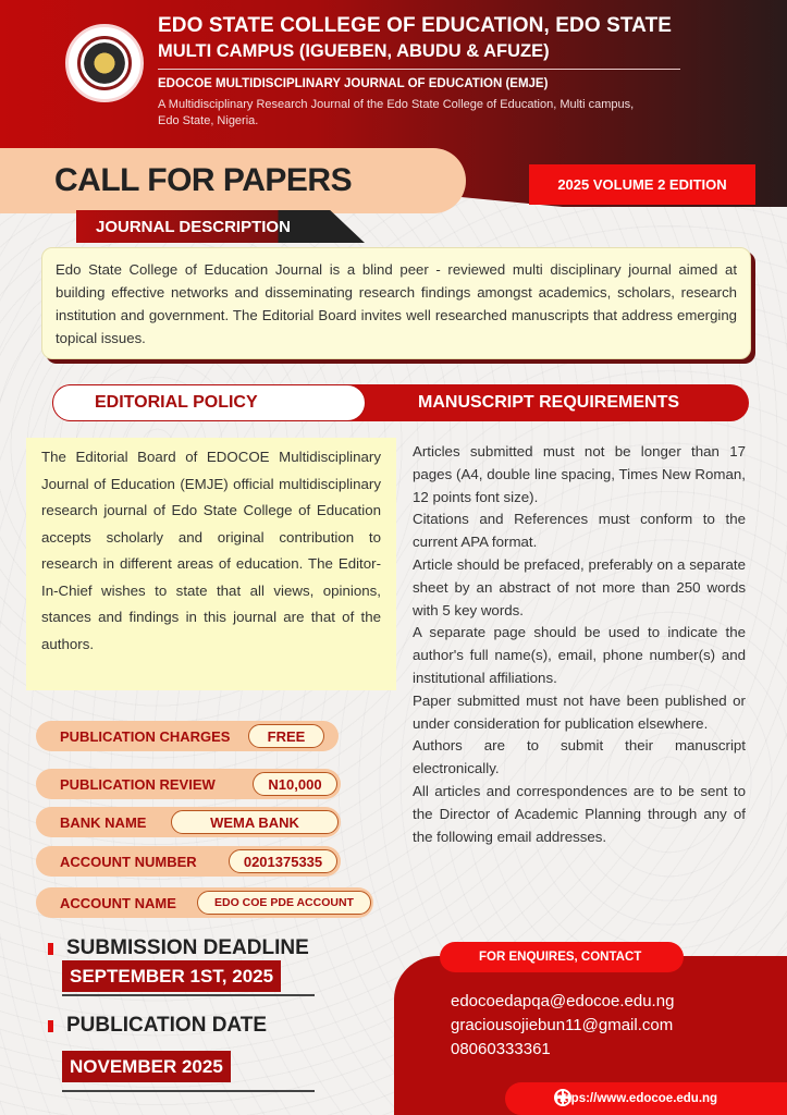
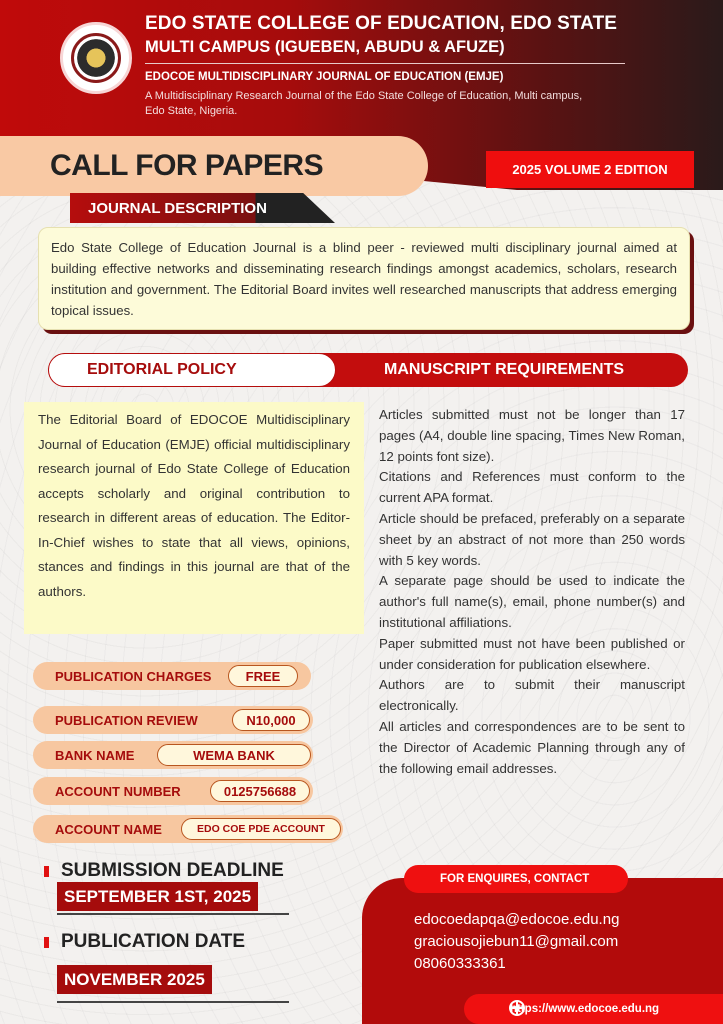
  EDO STATE COLLEGE OF EDUCATION, EDO STATE
  MULTI CAMPUS (IGUEBEN, ABUDU & AFUZE)
  EDOCOE MULTIDISCIPLINARY JOURNAL OF EDUCATION (EMJE)
  A Multidisciplinary Research Journal of the Edo State College of Education, Multi campus, Edo State, Nigeria.
  CALL FOR PAPERS
  2025 VOLUME 2 EDITION
  JOURNAL DESCRIPTION
  Edo State College of Education Journal is a blind peer - reviewed multi disciplinary journal aimed at building effective networks and disseminating research findings amongst academics, scholars, research institution and government. The Editorial Board invites well researched manuscripts that address emerging topical issues.
  EDITORIAL POLICY
  MANUSCRIPT REQUIREMENTS
  The Editorial Board of EDOCOE Multidisciplinary Journal of Education (EMJE) official multidisciplinary research journal of Edo State College of Education accepts scholarly and original contribution to research in different areas of education. The Editor- In-Chief wishes to state that all views, opinions, stances and findings in this journal are that of the authors.
  Articles submitted must not be longer than 17 pages (A4, double line spacing, Times New Roman, 12 points font size).
  Citations and References must conform to the current APA format.
  Article should be prefaced, preferably on a separate sheet by an abstract of not more than 250 words with 5 key words.
  A separate page should be used to indicate the author's full name(s), email, phone number(s) and institutional affiliations.
  Paper submitted must not have been published or under consideration for publication elsewhere.
  Authors are to submit their manuscript electronically.
  All articles and correspondences are to be sent to the Director of Academic Planning through any of the following email addresses.
  PUBLICATION CHARGES
  FREE
  PUBLICATION REVIEW
  N10,000
  BANK NAME
  WEMA BANK
  ACCOUNT NUMBER
- 0201375335
+ 0125756688
  ACCOUNT NAME
  EDO COE PDE ACCOUNT
  SUBMISSION DEADLINE
  SEPTEMBER 1ST, 2025
  PUBLICATION DATE
  NOVEMBER 2025
  FOR ENQUIRES, CONTACT
  edocoedapqa@edocoe.edu.ng
  graciousojiebun11@gmail.com
  08060333361
  ps://www.edocoe.edu.ng
